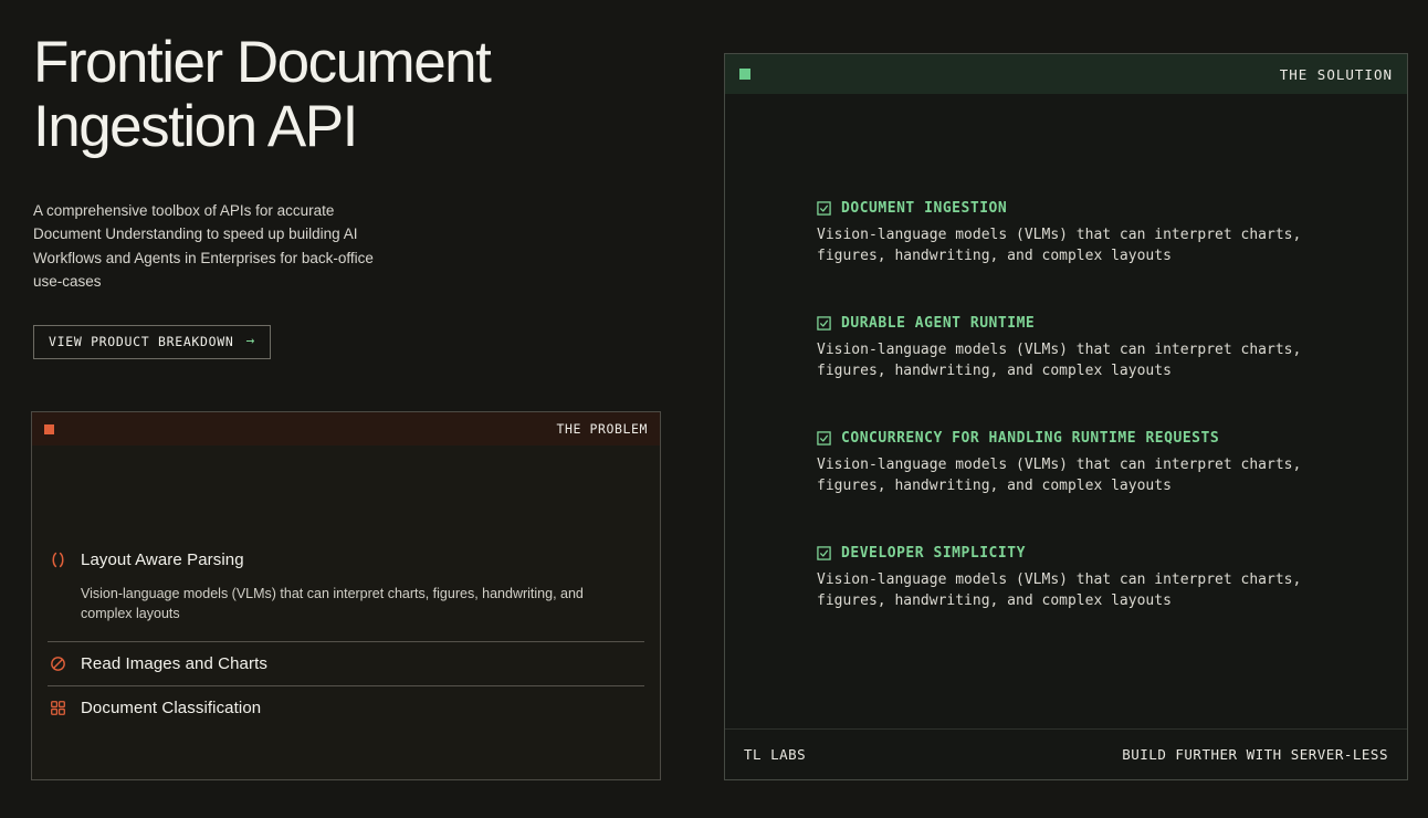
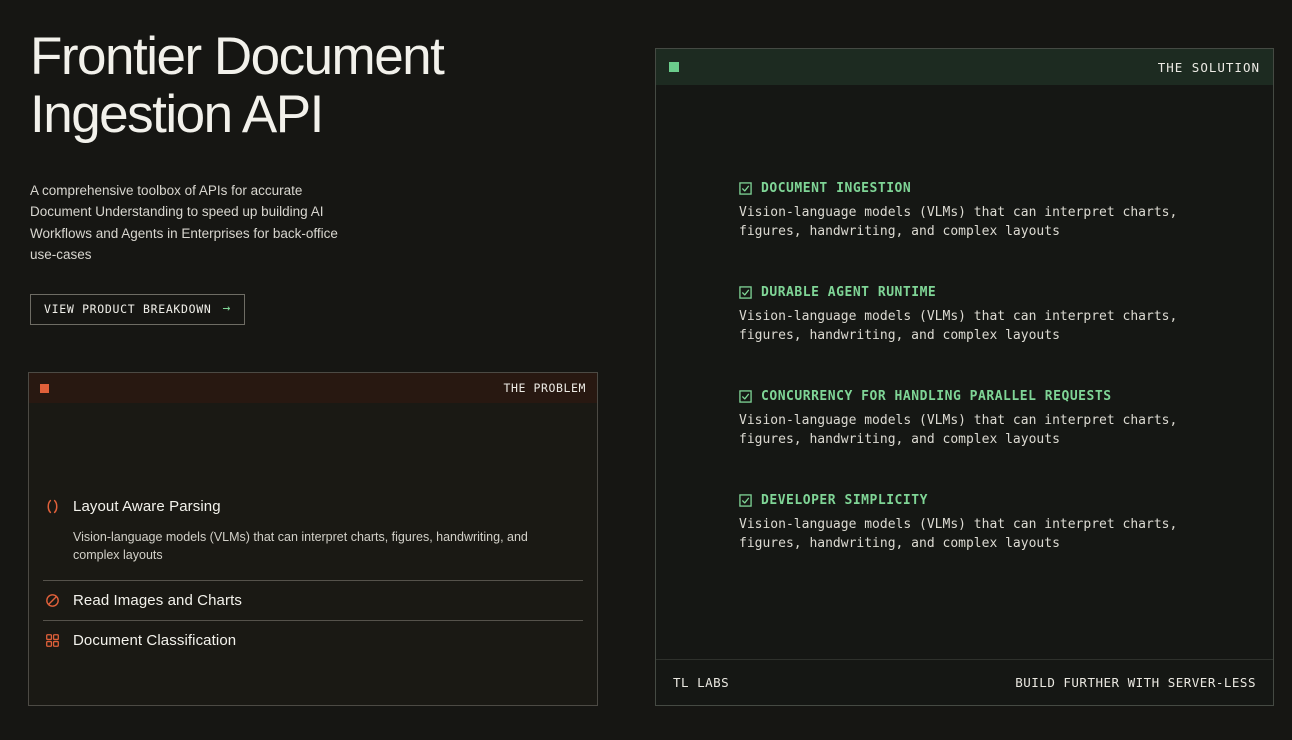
  Frontier Document
  Ingestion API
  A comprehensive toolbox of APIs for accurate Document Understanding to speed up building AI Workflows and Agents in Enterprises for back-office use-cases
  VIEW PRODUCT BREAKDOWN
  →
  THE PROBLEM
  Layout Aware Parsing
  Vision-language models (VLMs) that can interpret charts, figures, handwriting, and complex layouts
  Read Images and Charts
  Document Classification
  THE SOLUTION
  DOCUMENT INGESTION
  Vision-language models (VLMs) that can interpret charts, figures, handwriting, and complex layouts
  DURABLE AGENT RUNTIME
  Vision-language models (VLMs) that can interpret charts, figures, handwriting, and complex layouts
- CONCURRENCY FOR HANDLING RUNTIME REQUESTS
+ CONCURRENCY FOR HANDLING PARALLEL REQUESTS
  Vision-language models (VLMs) that can interpret charts, figures, handwriting, and complex layouts
  DEVELOPER SIMPLICITY
  Vision-language models (VLMs) that can interpret charts, figures, handwriting, and complex layouts
  TL LABS
  BUILD FURTHER WITH SERVER-LESS
